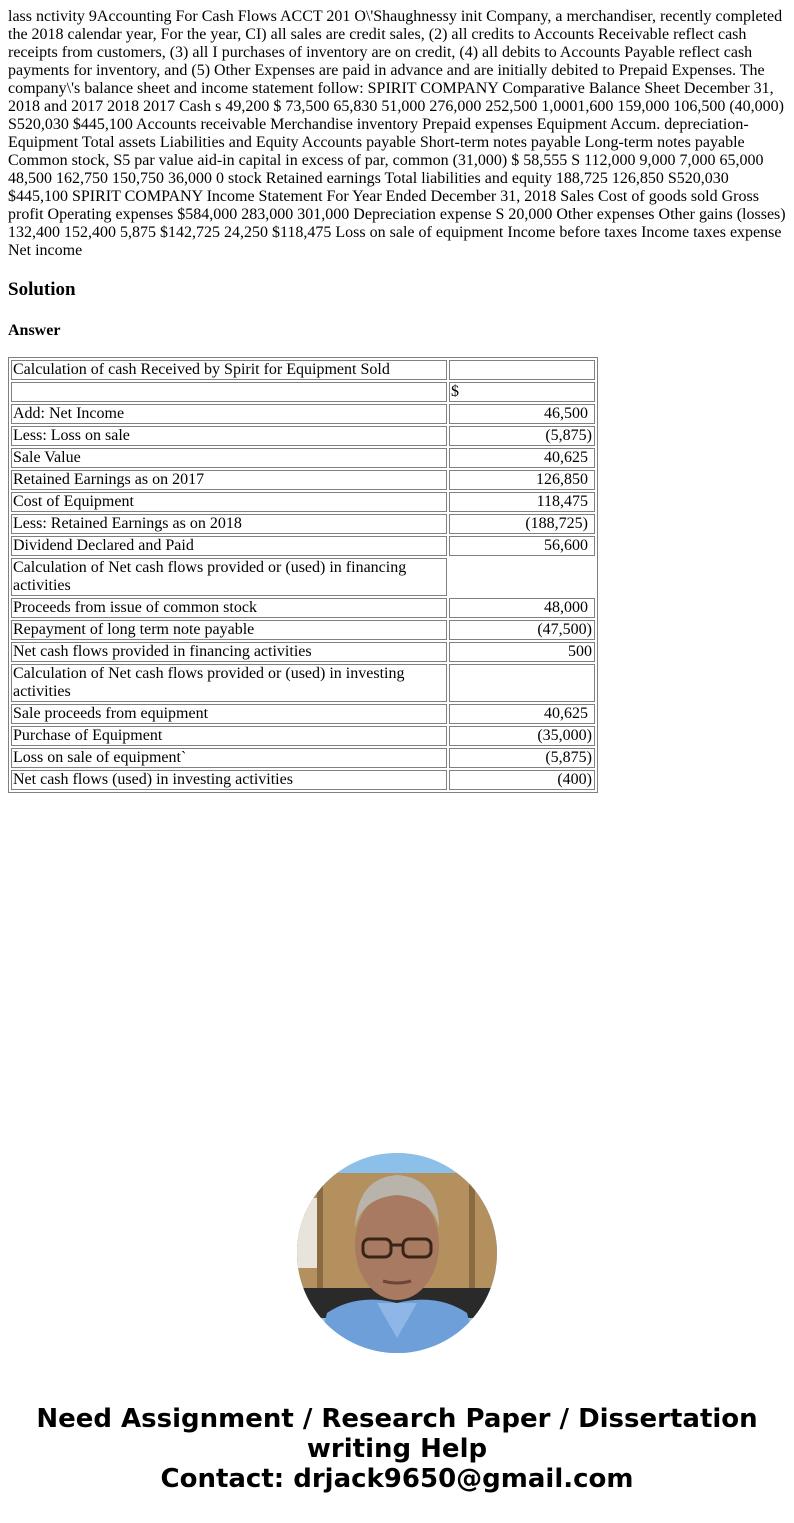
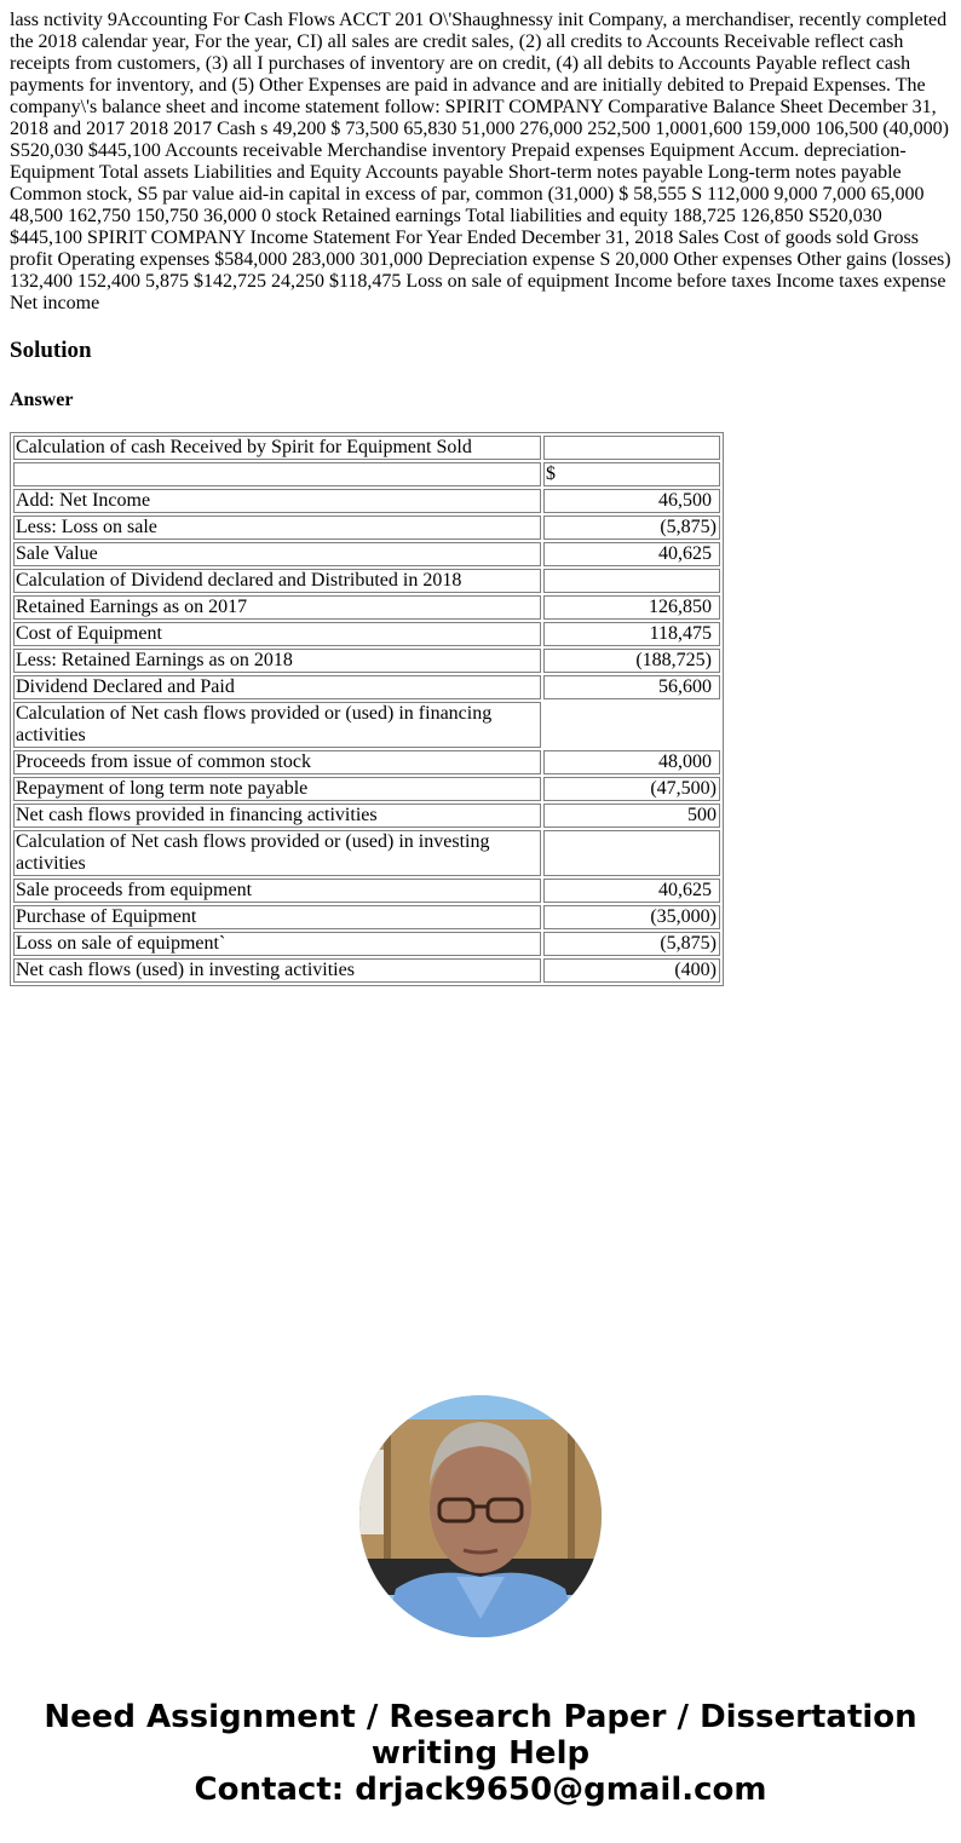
  lass nctivity 9Accounting For Cash Flows ACCT 201 O\'Shaughnessy init Company, a merchandiser, recently completed the 2018 calendar year, For the year, CI) all sales are credit sales, (2) all credits to Accounts Receivable reflect cash receipts from customers, (3) all I purchases of inventory are on credit, (4) all debits to Accounts Payable reflect cash payments for inventory, and (5) Other Expenses are paid in advance and are initially debited to Prepaid Expenses. The company\'s balance sheet and income statement follow: SPIRIT COMPANY Comparative Balance Sheet December 31, 2018 and 2017 2018 2017 Cash s 49,200 $ 73,500 65,830 51,000 276,000 252,500 1,0001,600 159,000 106,500 (40,000) S520,030 $445,100 Accounts receivable Merchandise inventory Prepaid expenses Equipment Accum. depreciation-Equipment Total assets Liabilities and Equity Accounts payable Short-term notes payable Long-term notes payable Common stock, S5 par value aid-in capital in excess of par, common (31,000) $ 58,555 S 112,000 9,000 7,000 65,000 48,500 162,750 150,750 36,000 0 stock Retained earnings Total liabilities and equity 188,725 126,850 S520,030 $445,100 SPIRIT COMPANY Income Statement For Year Ended December 31, 2018 Sales Cost of goods sold Gross profit Operating expenses $584,000 283,000 301,000 Depreciation expense S 20,000 Other expenses Other gains (losses) 132,400 152,400 5,875 $142,725 24,250 $118,475 Loss on sale of equipment Income before taxes Income taxes expense Net income
  Solution
  Answer
  Calculation of cash Received by Spirit for Equipment Sold
  	$
  Add: Net Income	46,500
  Less: Loss on sale	(5,875)
  Sale Value	40,625
+ Calculation of Dividend declared and Distributed in 2018
  Retained Earnings as on 2017	126,850
  Cost of Equipment	118,475
  Less: Retained Earnings as on 2018	(188,725)
  Dividend Declared and Paid	56,600
  Calculation of Net cash flows provided or (used) in financing activities
  Proceeds from issue of common stock	48,000
  Repayment of long term note payable	(47,500)
  Net cash flows provided in financing activities	500
  Calculation of Net cash flows provided or (used) in investing activities
  Sale proceeds from equipment	40,625
  Purchase of Equipment	(35,000)
  Loss on sale of equipment`	(5,875)
  Net cash flows (used) in investing activities	(400)
  Need Assignment / Research Paper / Dissertation
  writing Help
  Contact: drjack9650@gmail.com
